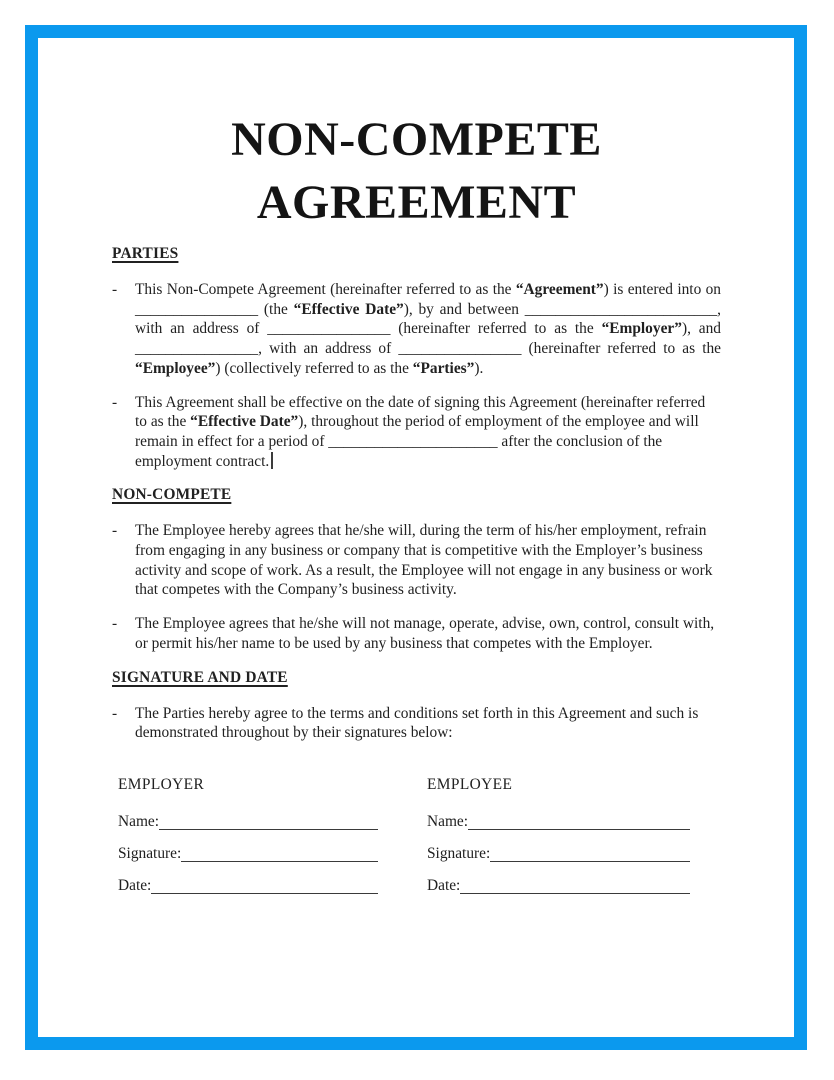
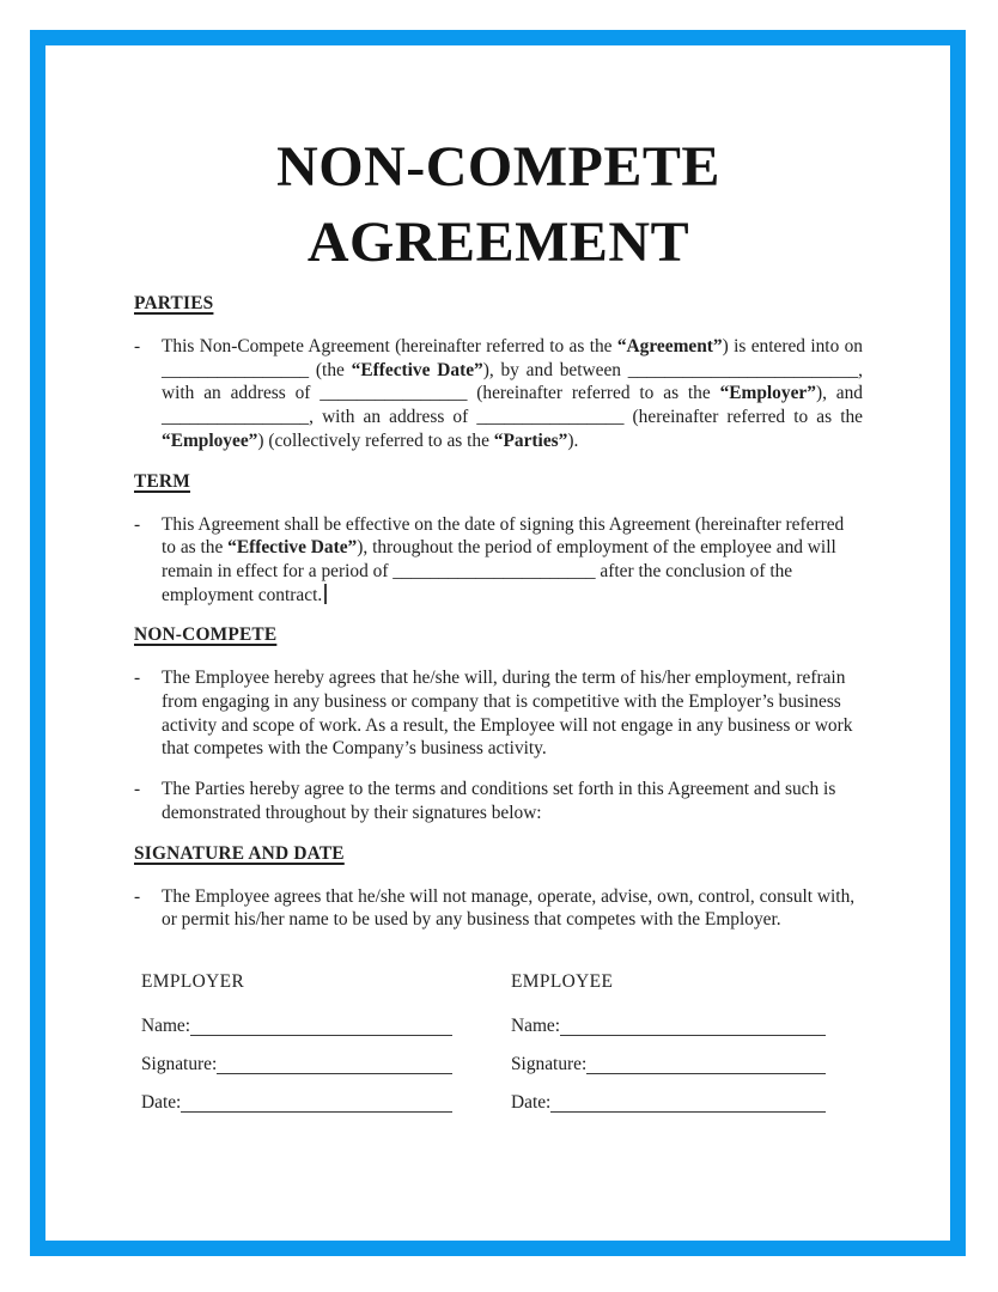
  NON-COMPETE
  AGREEMENT
  PARTIES
  -
  This Non-Compete Agreement (hereinafter referred to as the “Agreement”) is entered into on ________________ (the “Effective Date”), by and between _________________________, with an address of ________________ (hereinafter referred to as the “Employer”), and ________________, with an address of ________________ (hereinafter referred to as the “Employee”) (collectively referred to as the “Parties”).
+ TERM
  -
  This Agreement shall be effective on the date of signing this Agreement (hereinafter referred to as the “Effective Date”), throughout the period of employment of the employee and will remain in effect for a period of ______________________ after the conclusion of the employment contract.
  NON-COMPETE
  -
  The Employee hereby agrees that he/she will, during the term of his/her employment, refrain from engaging in any business or company that is competitive with the Employer’s business activity and scope of work. As a result, the Employee will not engage in any business or work that competes with the Company’s business activity.
  -
- The Employee agrees that he/she will not manage, operate, advise, own, control, consult with, or permit his/her name to be used by any business that competes with the Employer.
+ The Parties hereby agree to the terms and conditions set forth in this Agreement and such is demonstrated throughout by their signatures below:
  SIGNATURE AND DATE
  -
- The Parties hereby agree to the terms and conditions set forth in this Agreement and such is demonstrated throughout by their signatures below:
+ The Employee agrees that he/she will not manage, operate, advise, own, control, consult with, or permit his/her name to be used by any business that competes with the Employer.
  EMPLOYER
  Name:
  Signature:
  Date:
  EMPLOYEE
  Name:
  Signature:
  Date:
